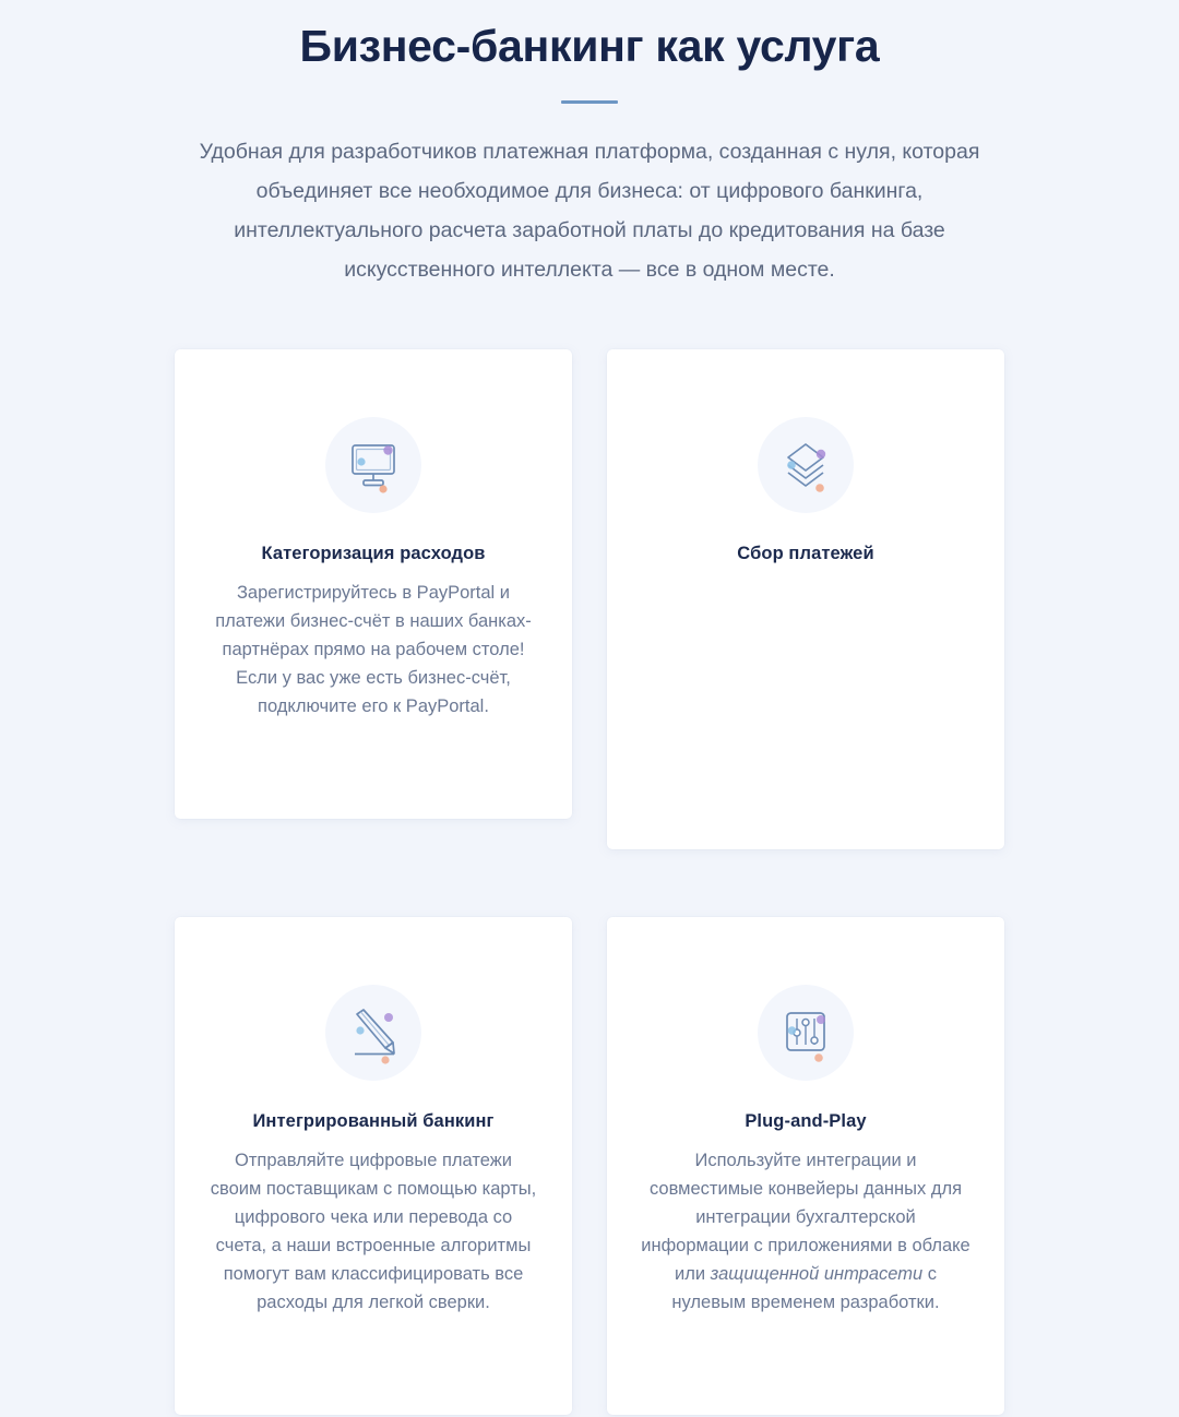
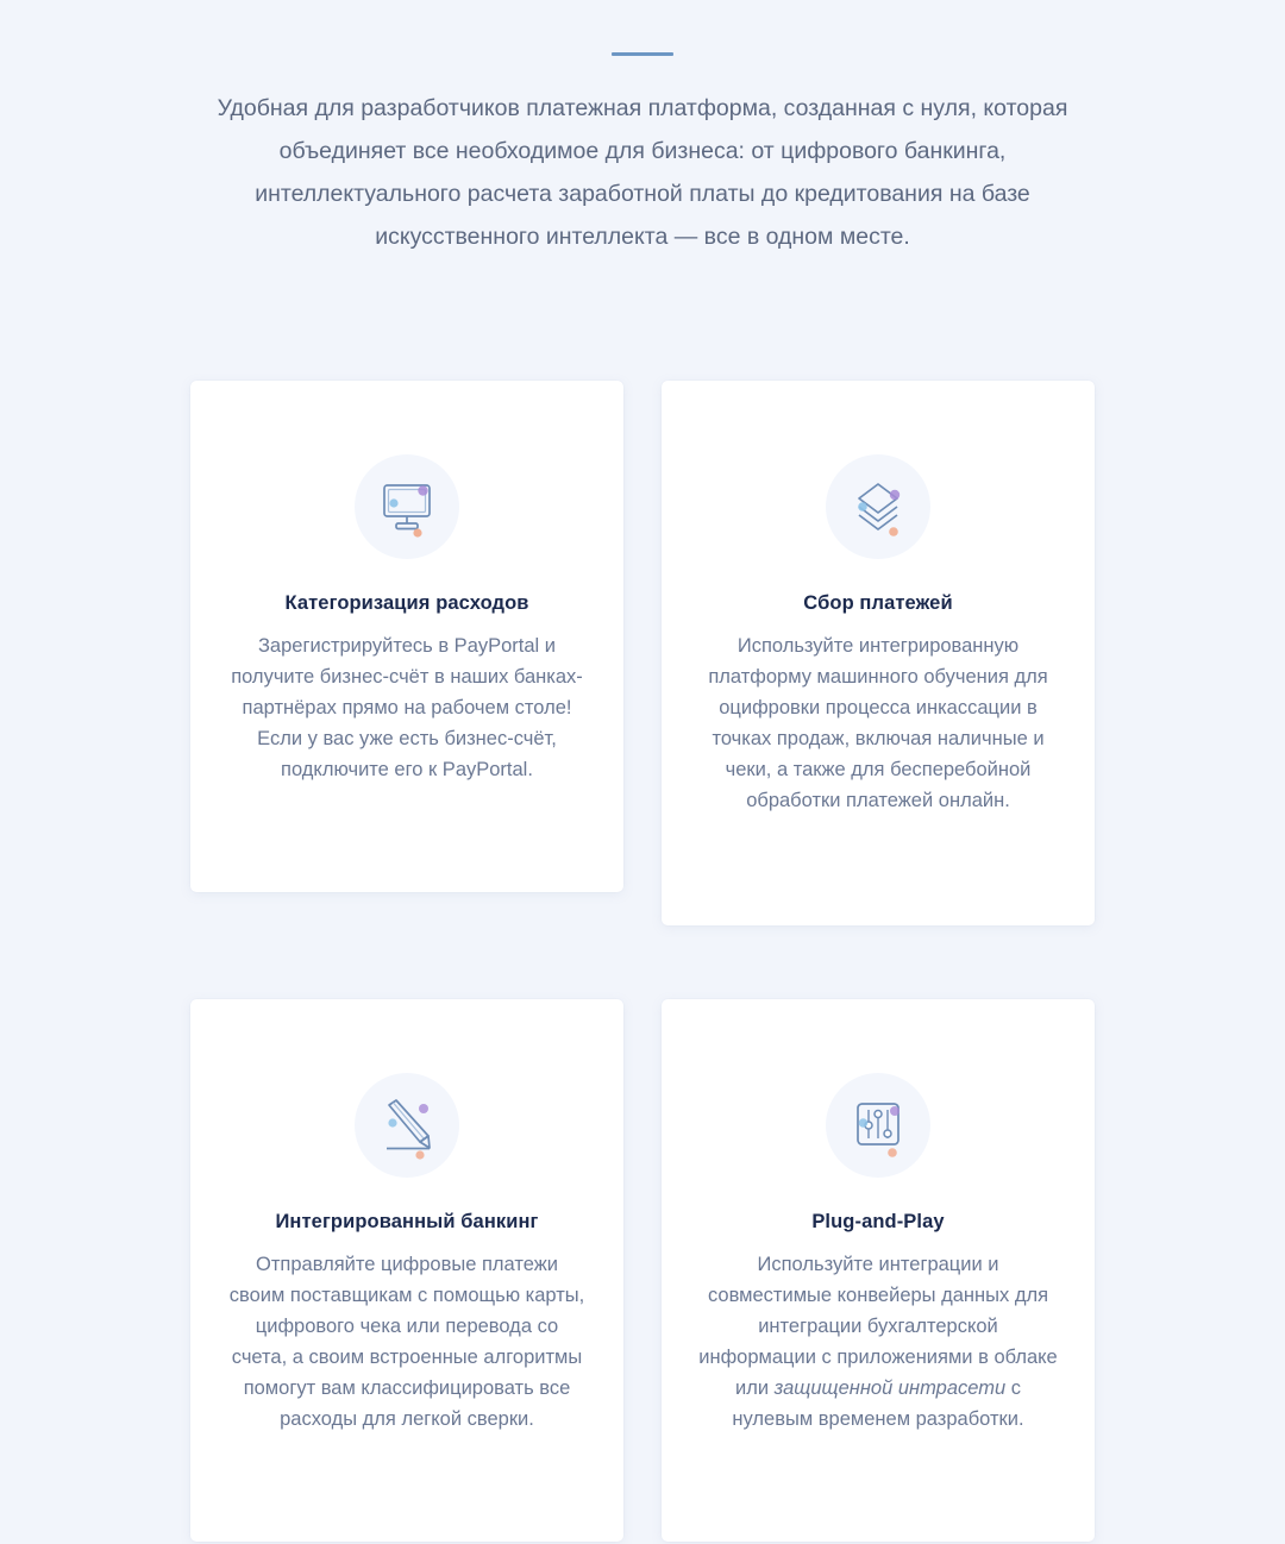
- Бизнес-банкинг как услуга
  Удобная для разработчиков платежная платформа, созданная с нуля, которая объединяет все необходимое для бизнеса: от цифрового банкинга, интеллектуального расчета заработной платы до кредитования на базе искусственного интеллекта — все в одном месте.
  Категоризация расходов
- Зарегистрируйтесь в PayPortal и платежи бизнес-счёт в наших банках-партнёрах прямо на рабочем столе! Если у вас уже есть бизнес-счёт, подключите его к PayPortal.
+ Зарегистрируйтесь в PayPortal и получите бизнес-счёт в наших банках-партнёрах прямо на рабочем столе! Если у вас уже есть бизнес-счёт, подключите его к PayPortal.
  Сбор платежей
+ Используйте интегрированную платформу машинного обучения для оцифровки процесса инкассации в точках продаж, включая наличные и чеки, а также для бесперебойной обработки платежей онлайн.
  Интегрированный банкинг
- Отправляйте цифровые платежи своим поставщикам с помощью карты, цифрового чека или перевода со счета, а наши встроенные алгоритмы помогут вам классифицировать все расходы для легкой сверки.
+ Отправляйте цифровые платежи своим поставщикам с помощью карты, цифрового чека или перевода со счета, а своим встроенные алгоритмы помогут вам классифицировать все расходы для легкой сверки.
  Plug-and-Play
  Используйте интеграции и совместимые конвейеры данных для интеграции бухгалтерской информации с приложениями в облаке или защищенной интрасети с нулевым временем разработки.
